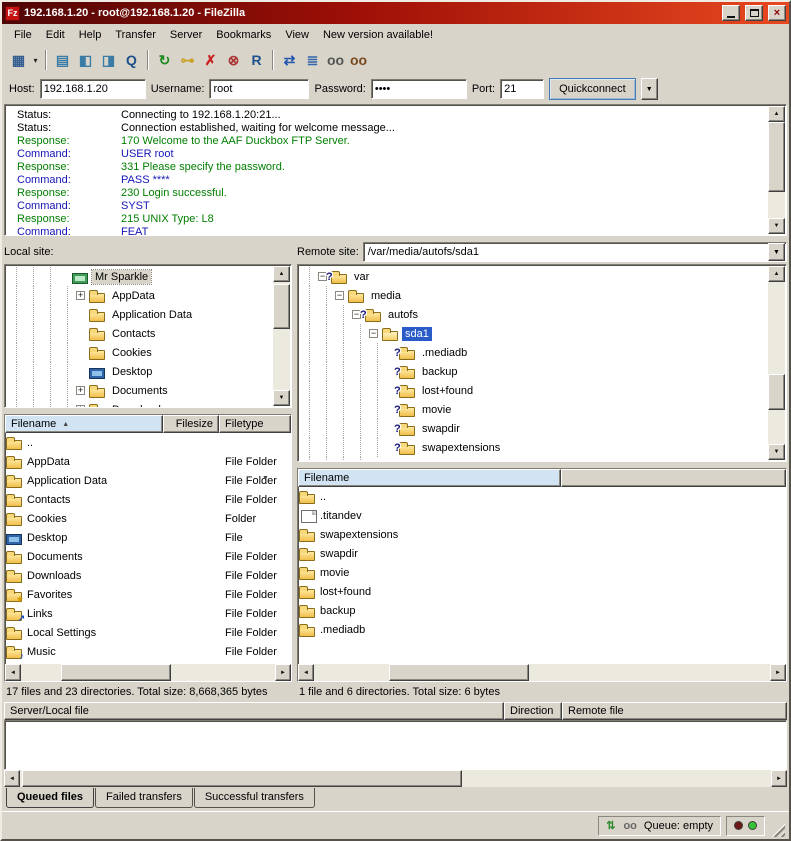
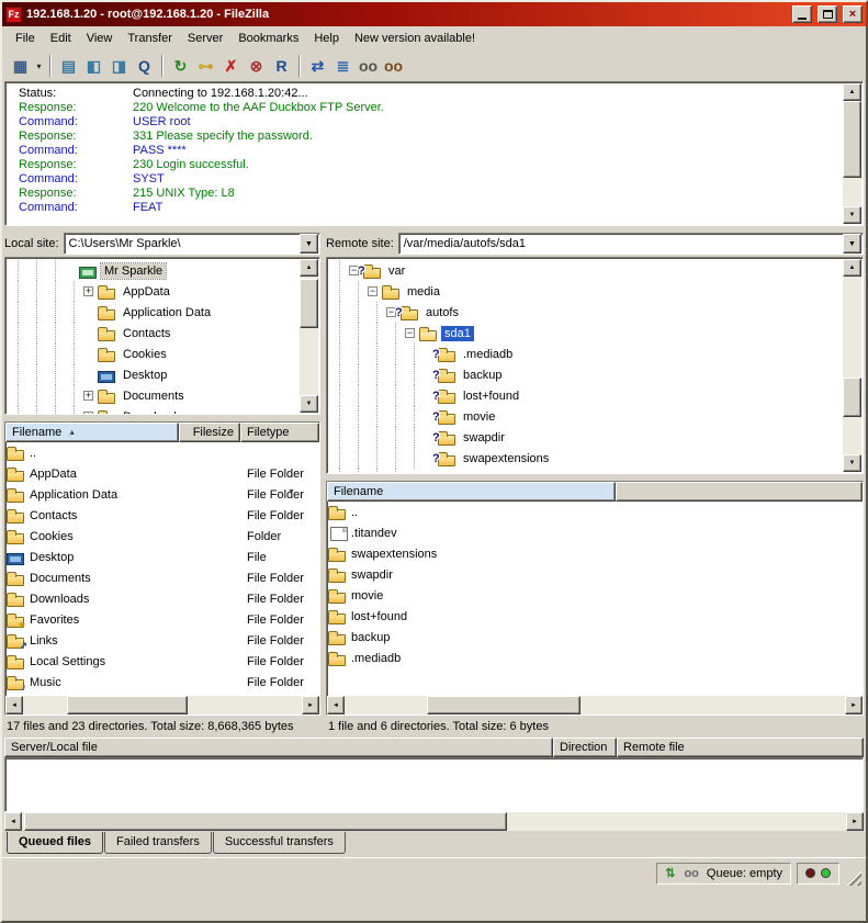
  Fz
  192.168.1.20 - root@192.168.1.20 - FileZilla
  ×
  File
  Edit
- Help
+ View
  Transfer
  Server
  Bookmarks
- View
+ Help
  New version available!
  ▦
  ▾
  ▤
  ◧
  ◨
  Q
  ↻
  ⊶
  ✗
  ⊗
  R
  ⇄
  ≣
  oo
  oo
- Host:
- 192.168.1.20
- Username:
- root
- Password:
- ••••
- Port:
- 21
- Quickconnect
- Status: Connecting to 192.168.1.20:21...
+ Status: Connecting to 192.168.1.20:42...
- Status: Connection established, waiting for welcome message...
- Response: 170 Welcome to the AAF Duckbox FTP Server.
+ Response: 220 Welcome to the AAF Duckbox FTP Server.
  Command: USER root
  Response: 331 Please specify the password.
  Command: PASS ****
  Response: 230 Login successful.
  Command: SYST
  Response: 215 UNIX Type: L8
  Command: FEAT
  Local site:
+ C:\Users\Mr Sparkle\
  Mr Sparkle
  +
  AppData
  Application Data
  Contacts
  Cookies
  Desktop
  +
  Documents
  Filename
  Filesize
  Filetype
  ..
  AppData
  File Folder
  Application Data
  File Folder
  Contacts
  File Folder
  Cookies
  Folder
  Desktop
  File
  Documents
  File Folder
  Downloads
  File Folder
  Favorites
  File Folder
  Links
  File Folder
  Local Settings
  File Folder
  Music
  File Folder
  17 files and 23 directories. Total size: 8,668,365 bytes
  Remote site:
  /var/media/autofs/sda1
  −
  var
  −
  media
  −
  autofs
  −
  sda1
  .mediadb
  backup
  lost+found
  movie
  swapdir
  swapextensions
  Filename
  ..
  .titandev
  swapextensions
  swapdir
  movie
  lost+found
  backup
  .mediadb
  1 file and 6 directories. Total size: 6 bytes
  Server/Local file
  Direction
  Remote file
  Queued files
  Failed transfers
  Successful transfers
  ⇅
  oo
  Queue: empty
